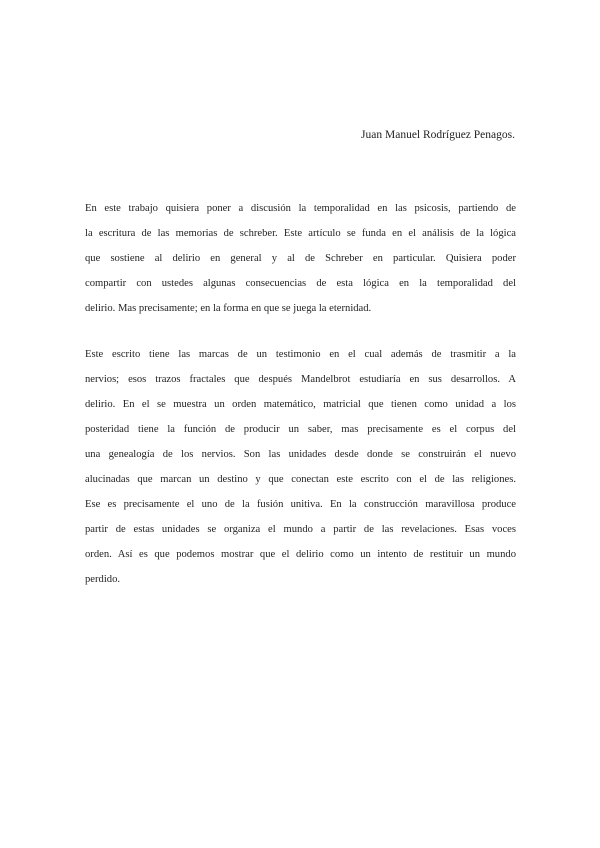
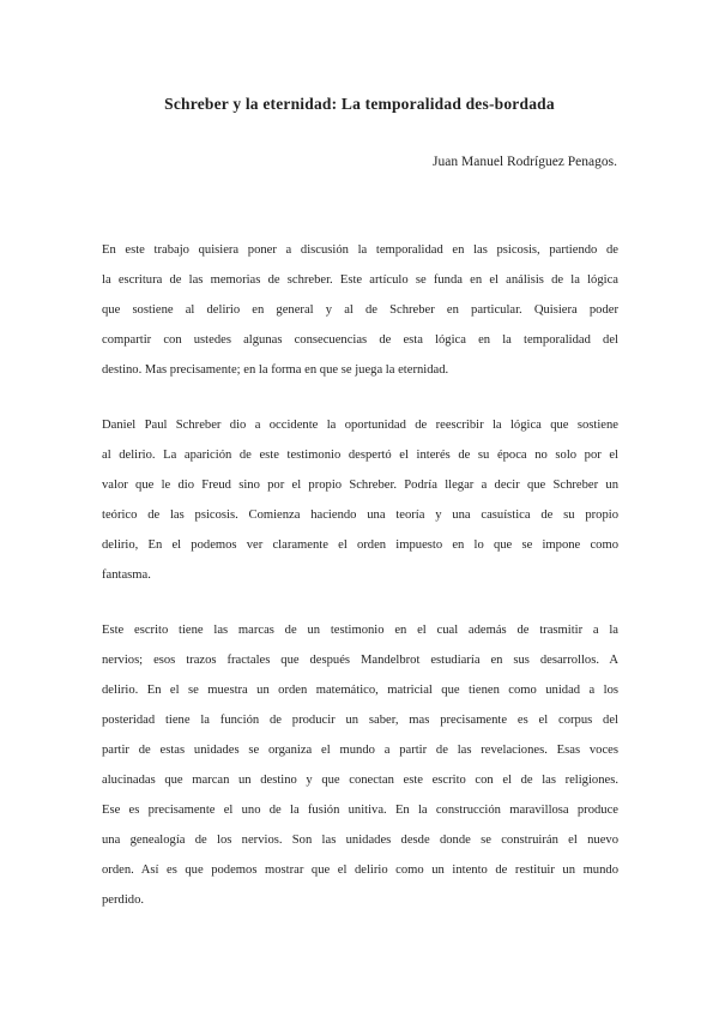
+ Schreber y la eternidad: La temporalidad des-bordada
  Juan Manuel Rodríguez Penagos.
  En este trabajo quisiera poner a discusión la temporalidad en las psicosis, partiendo de
  la escritura de las memorias de schreber. Este artículo se funda en el análisis de la lógica
  que sostiene al delirio en general y al de Schreber en particular. Quisiera poder
  compartir con ustedes algunas consecuencias de esta lógica en la temporalidad del
- delirio. Mas precisamente; en la forma en que se juega la eternidad.
+ destino. Mas precisamente; en la forma en que se juega la eternidad.
+ Daniel Paul Schreber dio a occidente la oportunidad de reescribir la lógica que sostiene
+ al delirio. La aparición de este testimonio despertó el interés de su época no solo por el
+ valor que le dio Freud sino por el propio Schreber. Podría llegar a decir que Schreber un
+ teórico de las psicosis. Comienza haciendo una teoría y una casuística de su propio
+ delirio, En el podemos ver claramente el orden impuesto en lo que se impone como
+ fantasma.
  Este escrito tiene las marcas de un testimonio en el cual además de trasmitir a la
  nervios; esos trazos fractales que después Mandelbrot estudiaría en sus desarrollos. A
  delirio. En el se muestra un orden matemático, matricial que tienen como unidad a los
  posteridad tiene la función de producir un saber, mas precisamente es el corpus del
- una genealogía de los nervios. Son las unidades desde donde se construirán el nuevo
+ partir de estas unidades se organiza el mundo a partir de las revelaciones. Esas voces
  alucinadas que marcan un destino y que conectan este escrito con el de las religiones.
  Ese es precisamente el uno de la fusión unitiva. En la construcción maravillosa produce
- partir de estas unidades se organiza el mundo a partir de las revelaciones. Esas voces
+ una genealogía de los nervios. Son las unidades desde donde se construirán el nuevo
  orden. Así es que podemos mostrar que el delirio como un intento de restituir un mundo
  perdido.
